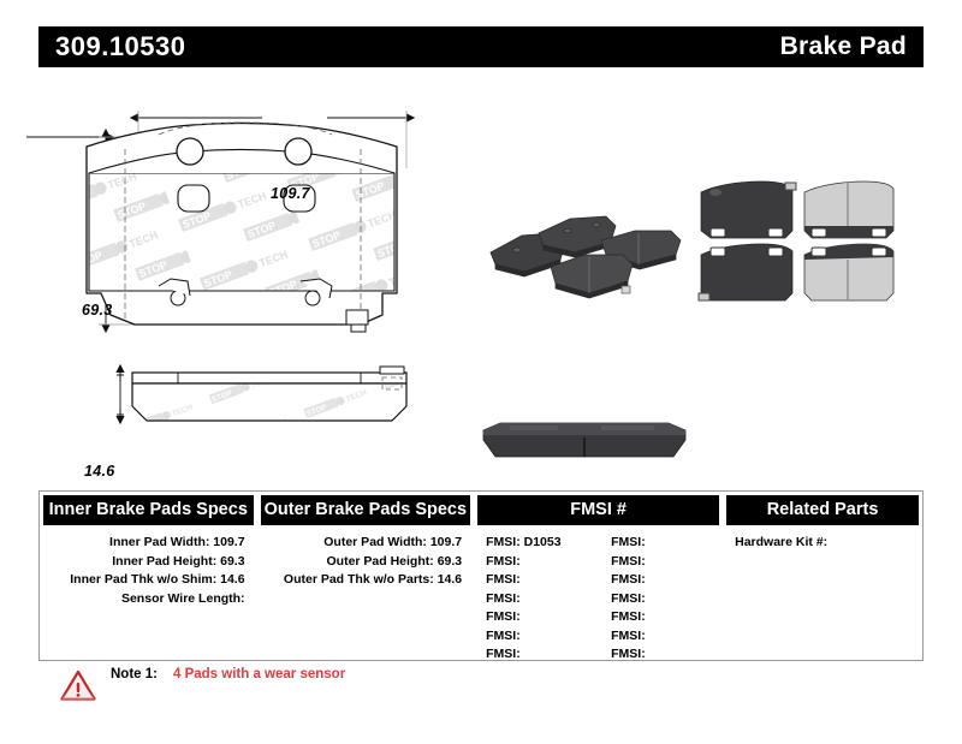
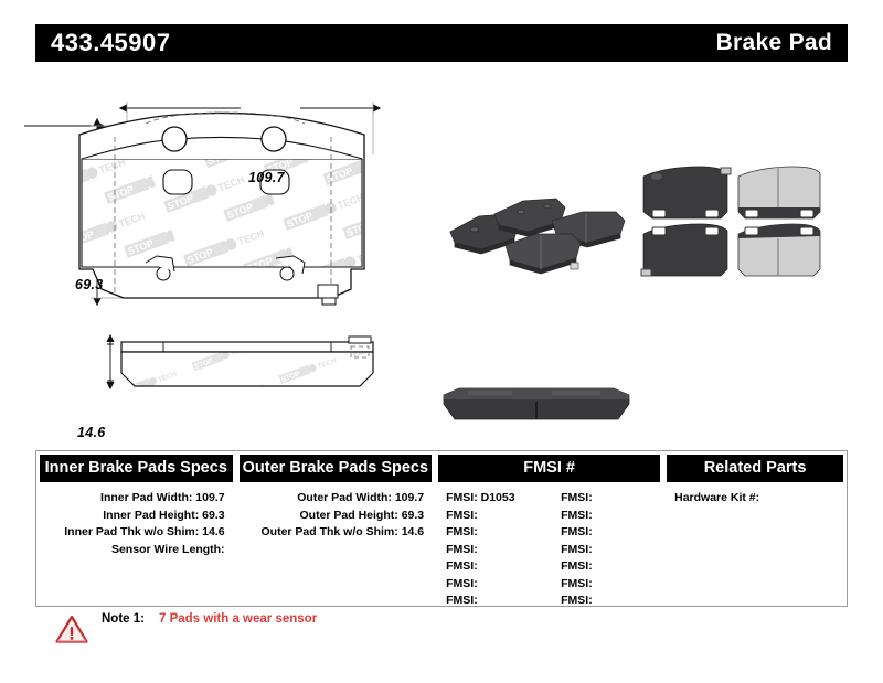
- 309.10530
+ 433.45907
  Brake Pad
  109.7
  69.3
  14.6
  Inner Brake Pads Specs
  Inner Pad Width: 109.7
  Inner Pad Height: 69.3
  Inner Pad Thk w/o Shim: 14.6
  Sensor Wire Length:
  Outer Brake Pads Specs
  Outer Pad Width: 109.7
  Outer Pad Height: 69.3
- Outer Pad Thk w/o Parts: 14.6
+ Outer Pad Thk w/o Shim: 14.6
  FMSI #
  FMSI: D1053
  FMSI:
  FMSI:
  FMSI:
  FMSI:
  FMSI:
  FMSI:
  FMSI:
  FMSI:
  FMSI:
  FMSI:
  FMSI:
  FMSI:
  FMSI:
  Related Parts
  Hardware Kit #:
  Note 1:
- 4 Pads with a wear sensor
+ 7 Pads with a wear sensor
